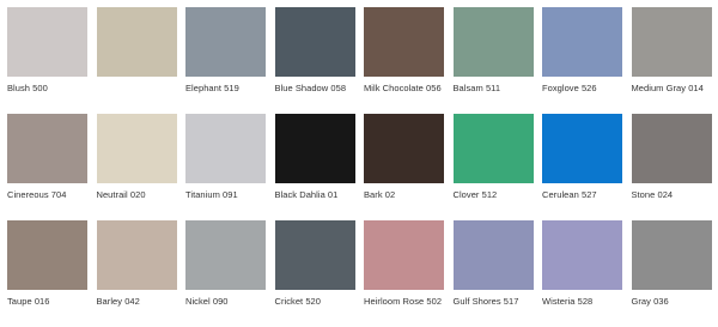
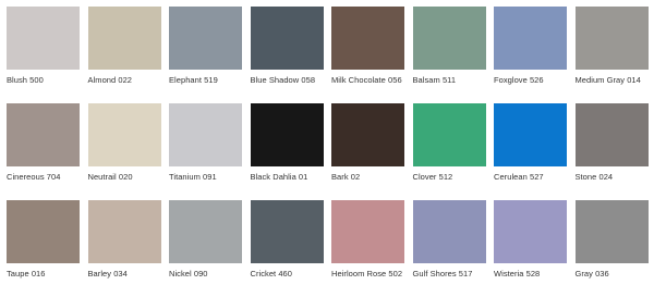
  Blush 500
+ Almond 022
  Elephant 519
  Blue Shadow 058
  Milk Chocolate 056
  Balsam 511
  Foxglove 526
  Medium Gray 014
  Cinereous 704
  Neutrail 020
  Titanium 091
  Black Dahlia 01
  Bark 02
  Clover 512
  Cerulean 527
  Stone 024
  Taupe 016
- Barley 042
+ Barley 034
  Nickel 090
- Cricket 520
+ Cricket 460
  Heirloom Rose 502
  Gulf Shores 517
  Wisteria 528
  Gray 036
